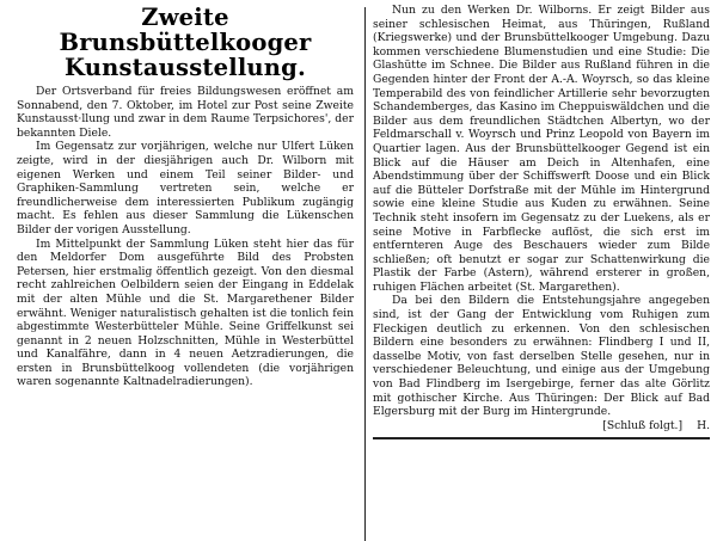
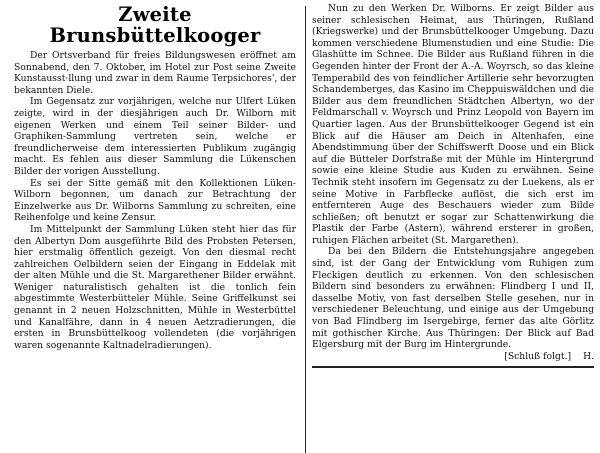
  Zweite Brunsbüttelkooger
- Kunstausstellung.
  Der Ortsverband für freies Bildungswesen eröffnet am Sonnabend, den 7. Oktober, im Hotel zur Post seine Zweite Kunstausst·llung und zwar in dem Raume Terpsichores', der bekannten Diele.
  Im Gegensatz zur vorjährigen, welche nur Ulfert Lüken zeigte, wird in der diesjährigen auch Dr. Wilborn mit eigenen Werken und einem Teil seiner Bilder- und Graphiken-Sammlung vertreten sein, welche er freundlicherweise dem interessierten Publikum zugängig macht. Es fehlen aus dieser Sammlung die Lükenschen Bilder der vorigen Ausstellung.
+ Es sei der Sitte gemäß mit den Kollektionen Lüken-Wilborn begonnen, um danach zur Betrachtung der Einzelwerke aus Dr. Wilborns Sammlung zu schreiten, eine Reihenfolge und keine Zensur.
- Im Mittelpunkt der Sammlung Lüken steht hier das für den Meldorfer Dom ausgeführte Bild des Probsten Petersen, hier erstmalig öffentlich gezeigt. Von den diesmal recht zahlreichen Oelbildern seien der Eingang in Eddelak mit der alten Mühle und die St. Margarethener Bilder erwähnt. Weniger naturalistisch gehalten ist die tonlich fein abgestimmte Westerbütteler Mühle. Seine Griffelkunst sei genannt in 2 neuen Holzschnitten, Mühle in Westerbüttel und Kanalfähre, dann in 4 neuen Aetzradierungen, die ersten in Brunsbüttelkoog vollendeten (die vorjährigen waren sogenannte Kaltnadelradierungen).
+ Im Mittelpunkt der Sammlung Lüken steht hier das für den Albertyn Dom ausgeführte Bild des Probsten Petersen, hier erstmalig öffentlich gezeigt. Von den diesmal recht zahlreichen Oelbildern seien der Eingang in Eddelak mit der alten Mühle und die St. Margarethener Bilder erwähnt. Weniger naturalistisch gehalten ist die tonlich fein abgestimmte Westerbütteler Mühle. Seine Griffelkunst sei genannt in 2 neuen Holzschnitten, Mühle in Westerbüttel und Kanalfähre, dann in 4 neuen Aetzradierungen, die ersten in Brunsbüttelkoog vollendeten (die vorjährigen waren sogenannte Kaltnadelradierungen).
  Nun zu den Werken Dr. Wilborns. Er zeigt Bilder aus seiner schlesischen Heimat, aus Thüringen, Rußland (Kriegswerke) und der Brunsbüttelkooger Umgebung. Dazu kommen verschiedene Blumenstudien und eine Studie: Die Glashütte im Schnee. Die Bilder aus Rußland führen in die Gegenden hinter der Front der A.-A. Woyrsch, so das kleine Temperabild des von feindlicher Artillerie sehr bevorzugten Schandemberges, das Kasino im Cheppuiswäldchen und die Bilder aus dem freundlichen Städtchen Albertyn, wo der Feldmarschall v. Woyrsch und Prinz Leopold von Bayern im Quartier lagen. Aus der Brunsbüttelkooger Gegend ist ein Blick auf die Häuser am Deich in Altenhafen, eine Abendstimmung über der Schiffswerft Doose und ein Blick auf die Bütteler Dorfstraße mit der Mühle im Hintergrund sowie eine kleine Studie aus Kuden zu erwähnen. Seine Technik steht insofern im Gegensatz zu der Luekens, als er seine Motive in Farbflecke auflöst, die sich erst im entfernteren Auge des Beschauers wieder zum Bilde schließen; oft benutzt er sogar zur Schattenwirkung die Plastik der Farbe (Astern), während ersterer in großen, ruhigen Flächen arbeitet (St. Margarethen).
- Da bei den Bildern die Entstehungsjahre angegeben sind, ist der Gang der Entwicklung vom Ruhigen zum Fleckigen deutlich zu erkennen. Von den schlesischen Bildern eine besonders zu erwähnen: Flindberg I und II, dasselbe Motiv, von fast derselben Stelle gesehen, nur in verschiedener Beleuchtung, und einige aus der Umgebung von Bad Flindberg im Isergebirge, ferner das alte Görlitz mit gothischer Kirche. Aus Thüringen: Der Blick auf Bad Elgersburg mit der Burg im Hintergrunde.
+ Da bei den Bildern die Entstehungsjahre angegeben sind, ist der Gang der Entwicklung vom Ruhigen zum Fleckigen deutlich zu erkennen. Von den schlesischen Bildern sind besonders zu erwähnen: Flindberg I und II, dasselbe Motiv, von fast derselben Stelle gesehen, nur in verschiedener Beleuchtung, und einige aus der Umgebung von Bad Flindberg im Isergebirge, ferner das alte Görlitz mit gothischer Kirche. Aus Thüringen: Der Blick auf Bad Elgersburg mit der Burg im Hintergrunde.
  [Schluß folgt.]
  H.
